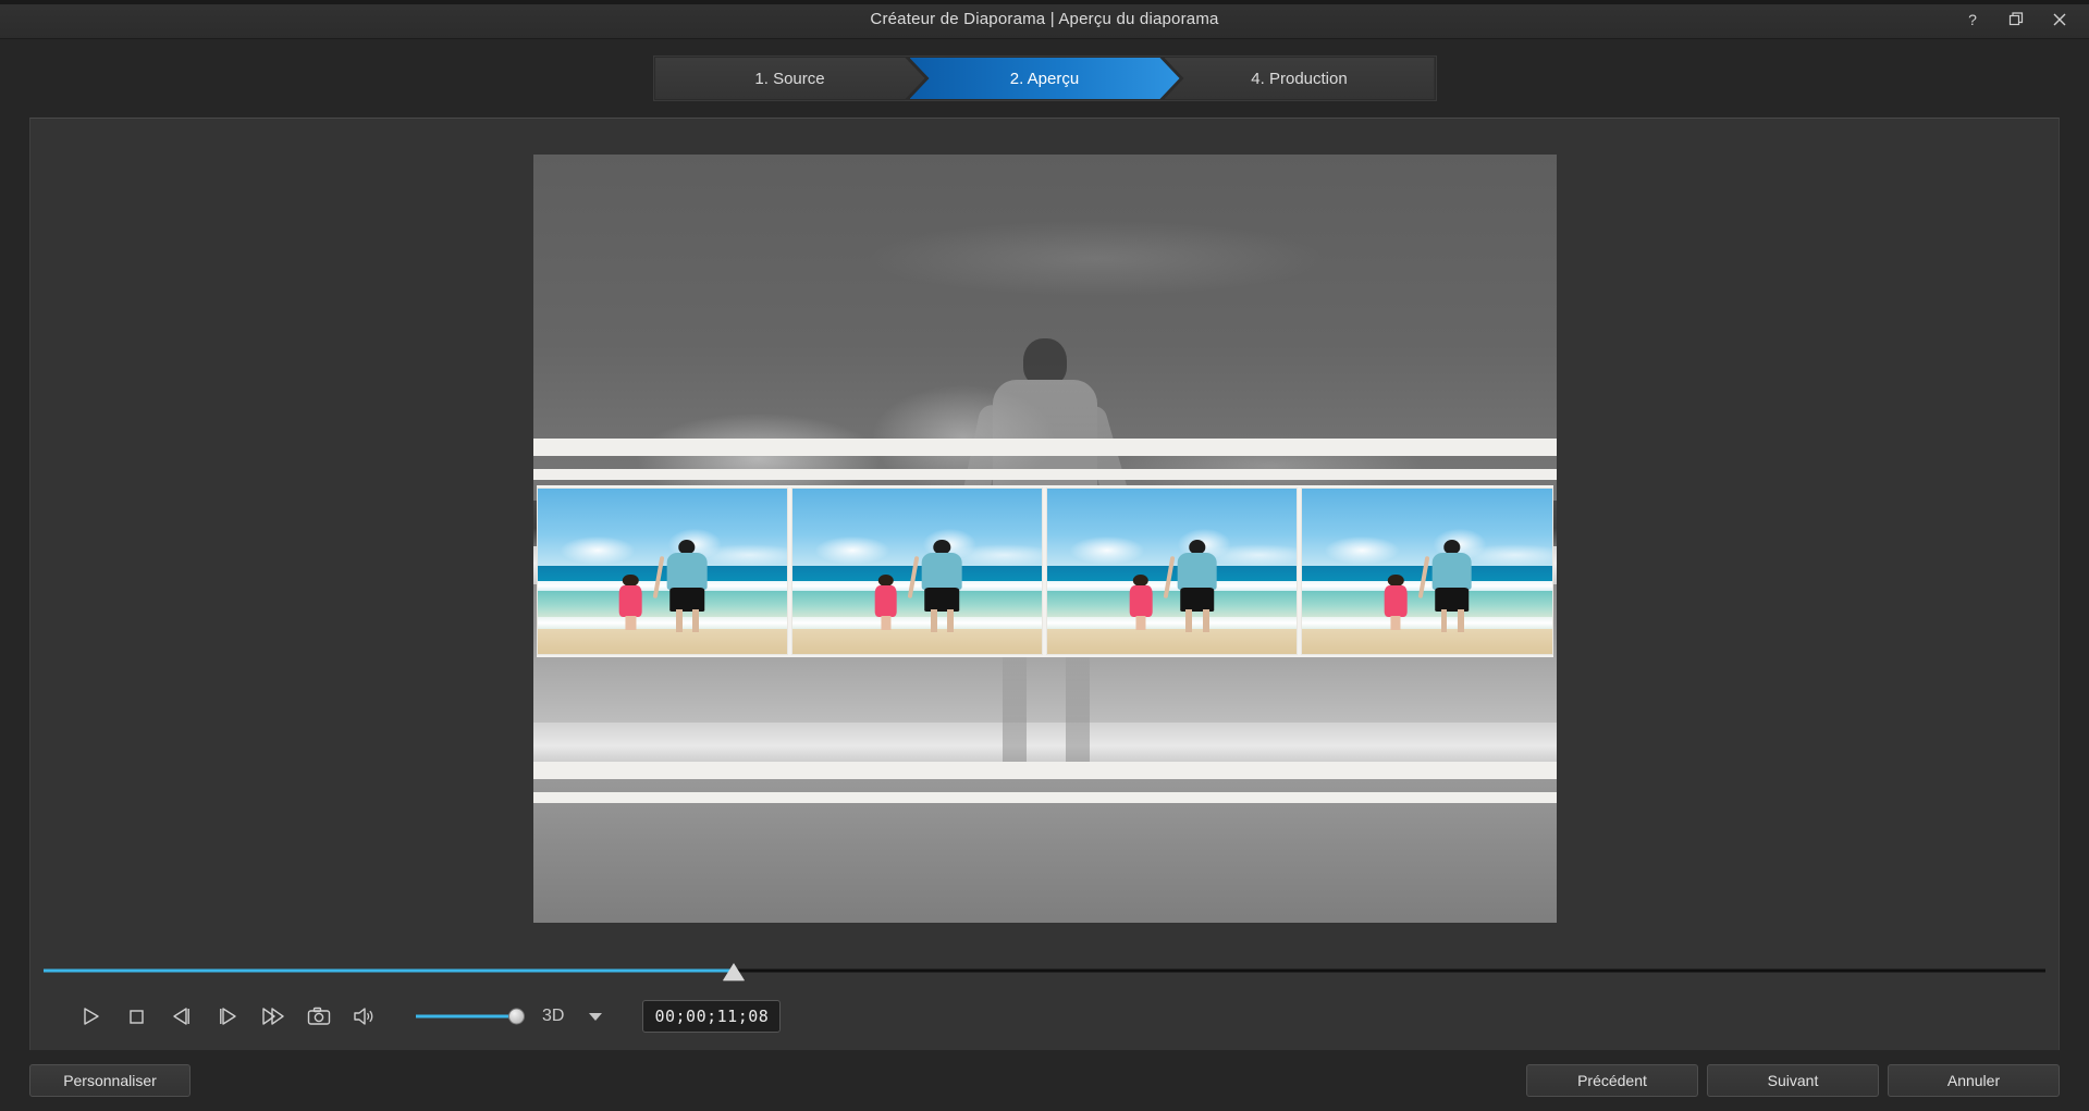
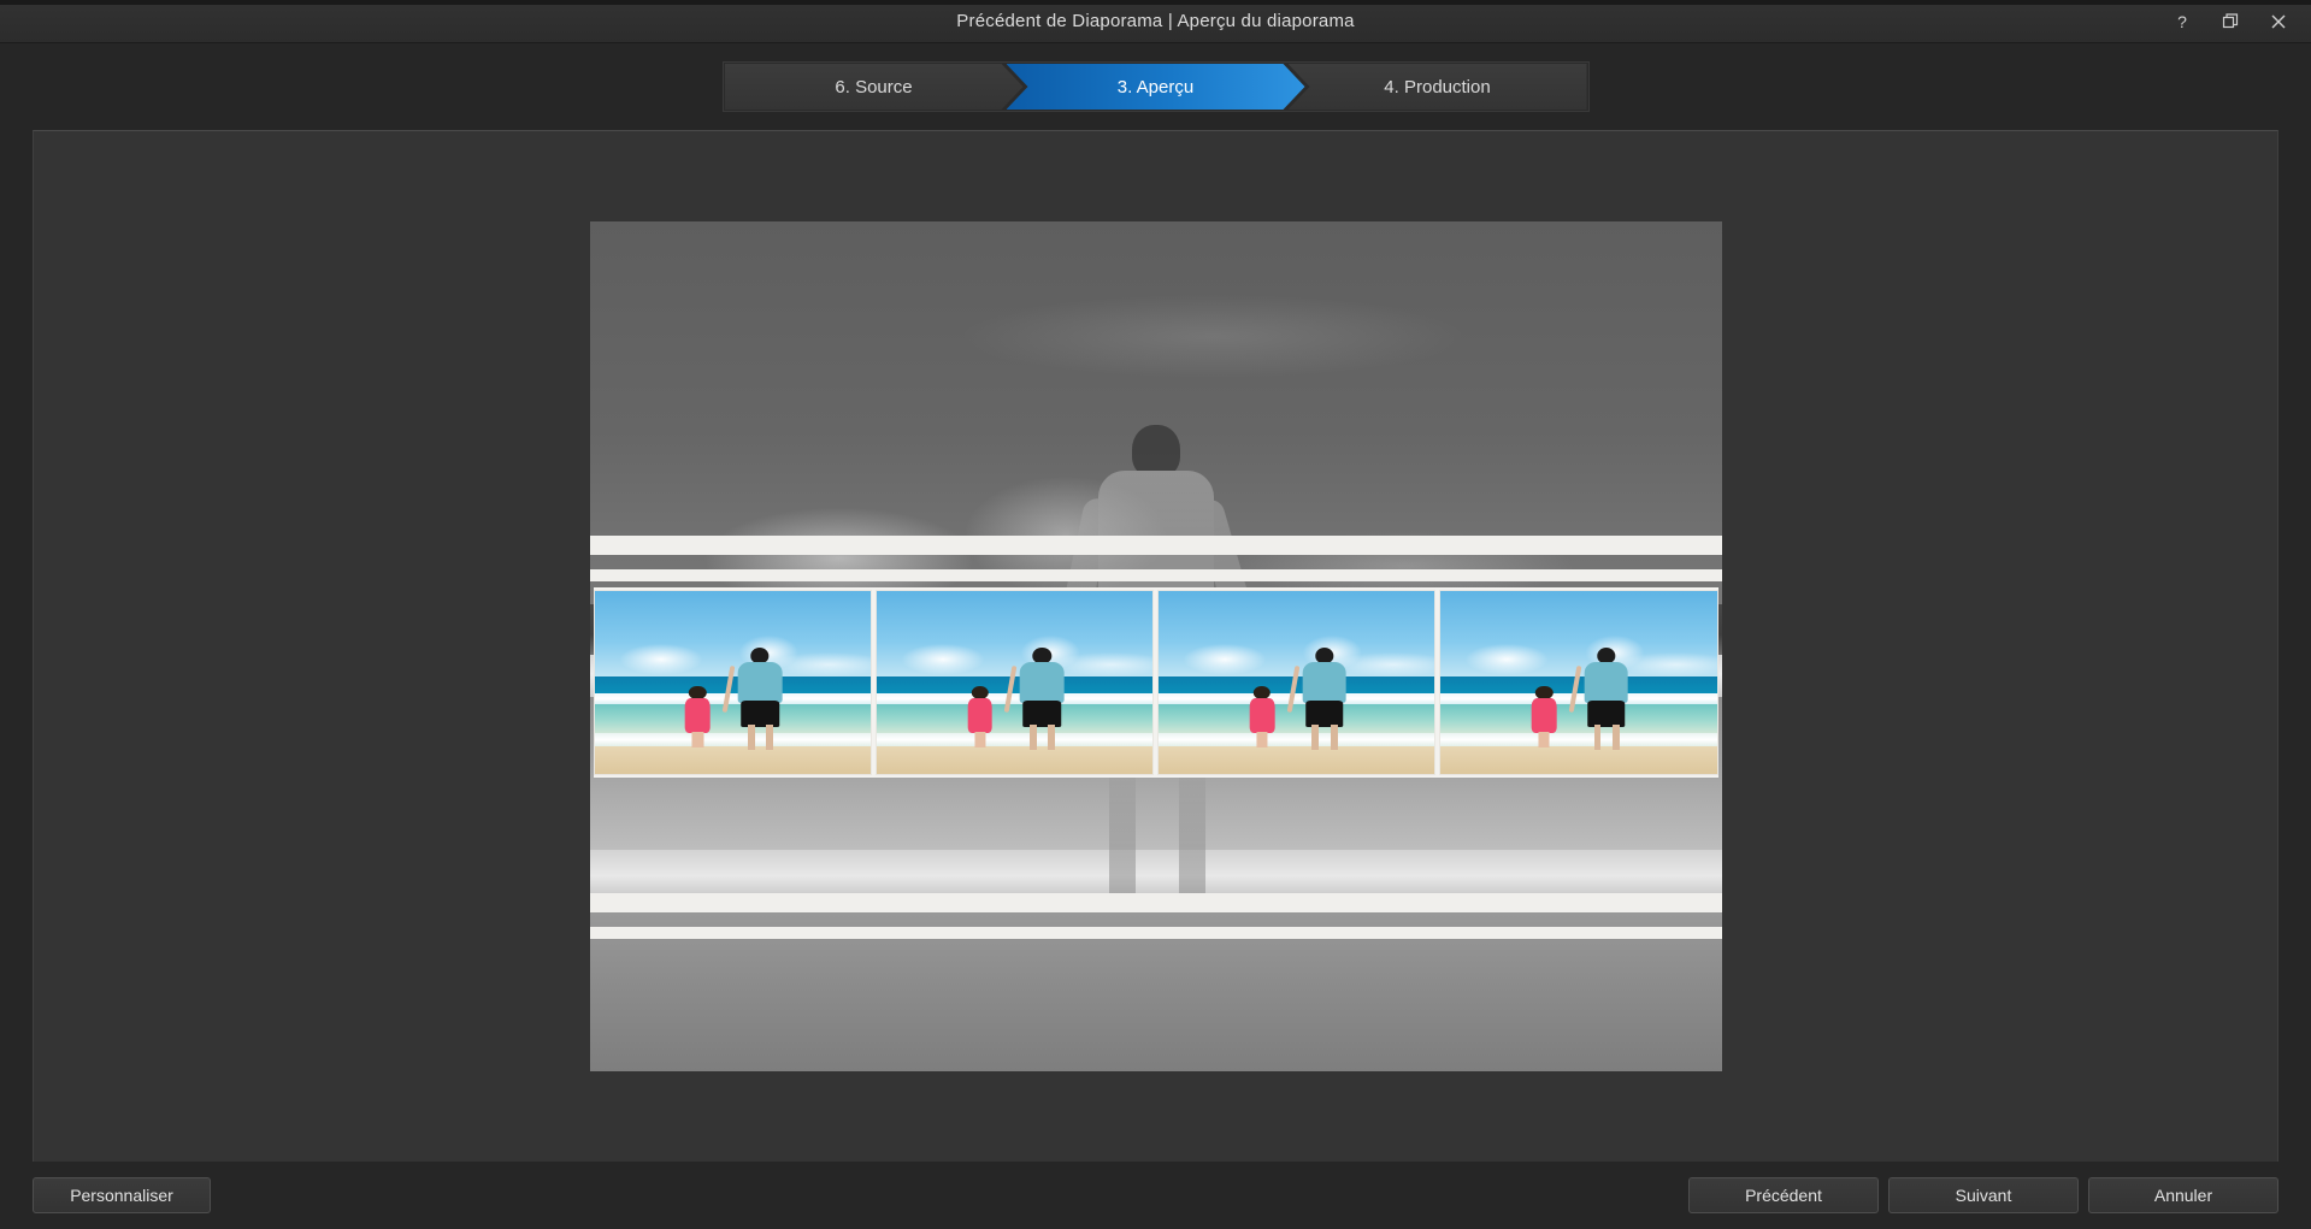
- Créateur de Diaporama | Aperçu du diaporama
+ Précédent de Diaporama | Aperçu du diaporama
  ?
- 1. Source
+ 6. Source
- 2. Aperçu
+ 3. Aperçu
  4. Production
- 3D
- 00;00;11;08
  Personnaliser
  Précédent
  Suivant
  Annuler
